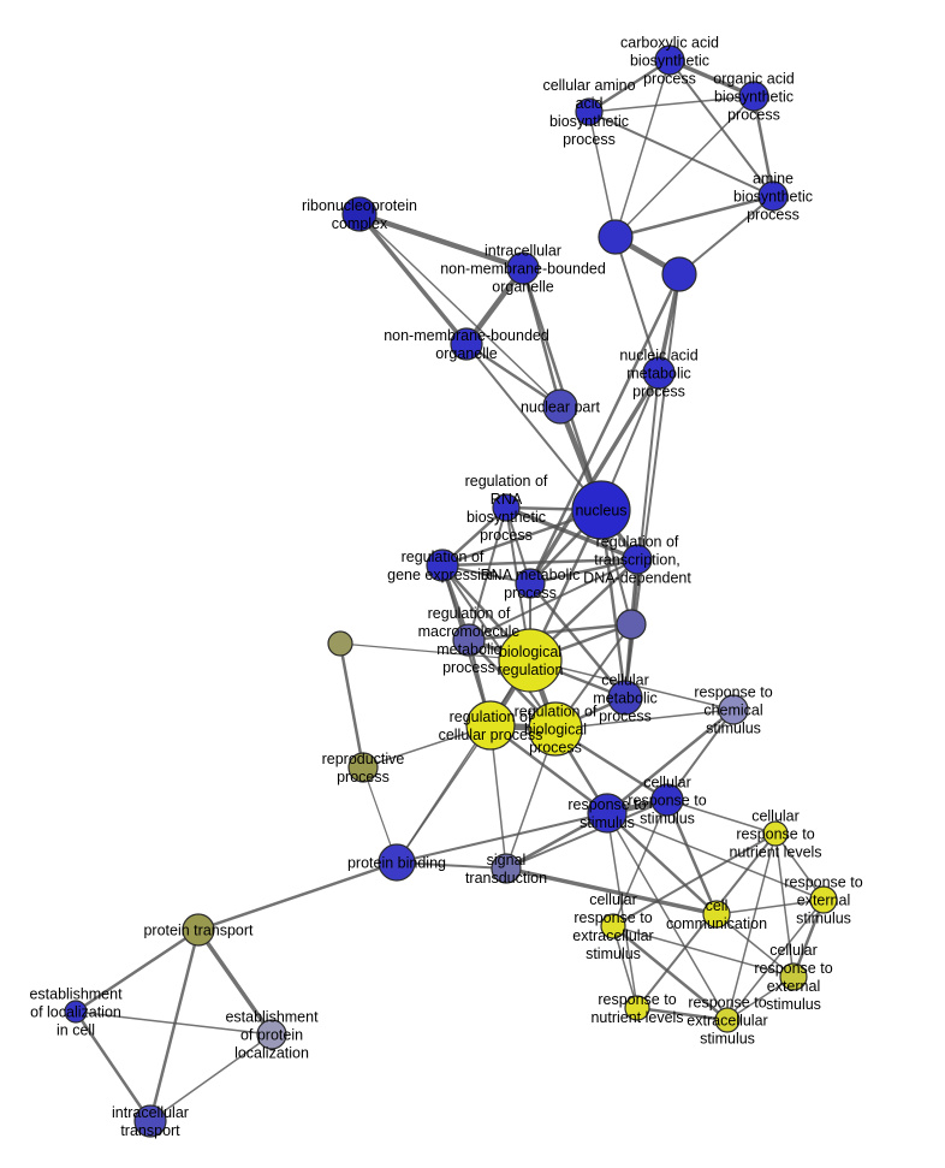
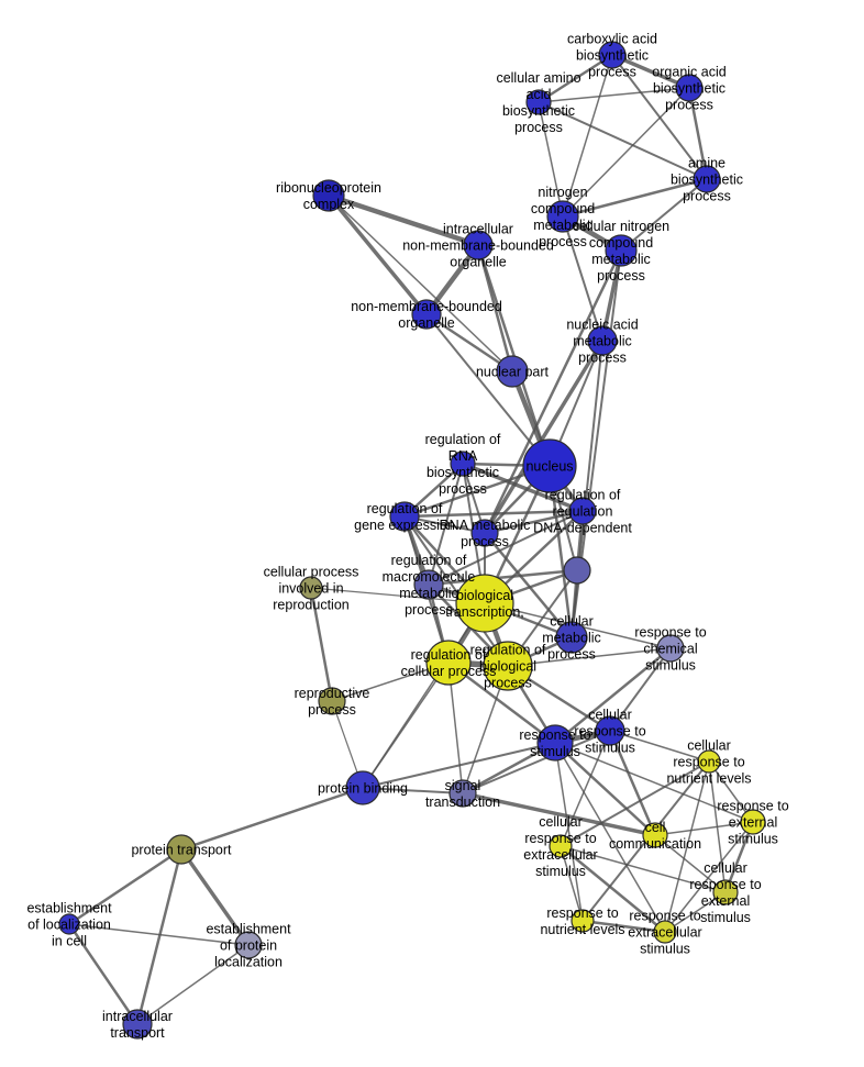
  carboxylic acid biosynthetic process
  organic acid biosynthetic process
  cellular amino acid biosynthetic process
  amine biosynthetic process
+ nitrogen compound metabolic process
+ cellular nitrogen compound metabolic process
  ribonucleoprotein complex
  intracellular non-membrane-bounded organelle
  non-membrane-bounded organelle
  nucleic acid metabolic process
  nuclear part
  nucleus
  regulation of RNA biosynthetic process
- regulation of transcription, DNA-dependent
+ regulation of regulation DNA-dependent
  regulation of gene expression
  RNA metabolic process
  regulation of macromolecule metabolic process
- biological regulation
+ biological transcription,
  cellular metabolic process
  regulation of cellular process
  regulation of biological process
  response to chemical stimulus
+ cellular process involved in reproduction
  reproductive process
  cellular response to stimulus
  response to stimulus
  cellular response to nutrient levels
  response to external stimulus
  protein binding
  signal transduction
  cellular response to extracellular stimulus
  cell communication
  cellular response to external stimulus
  protein transport
  establishment of localization in cell
  establishment of protein localization
  response to nutrient levels
  response to extracellular stimulus
  intracellular transport
